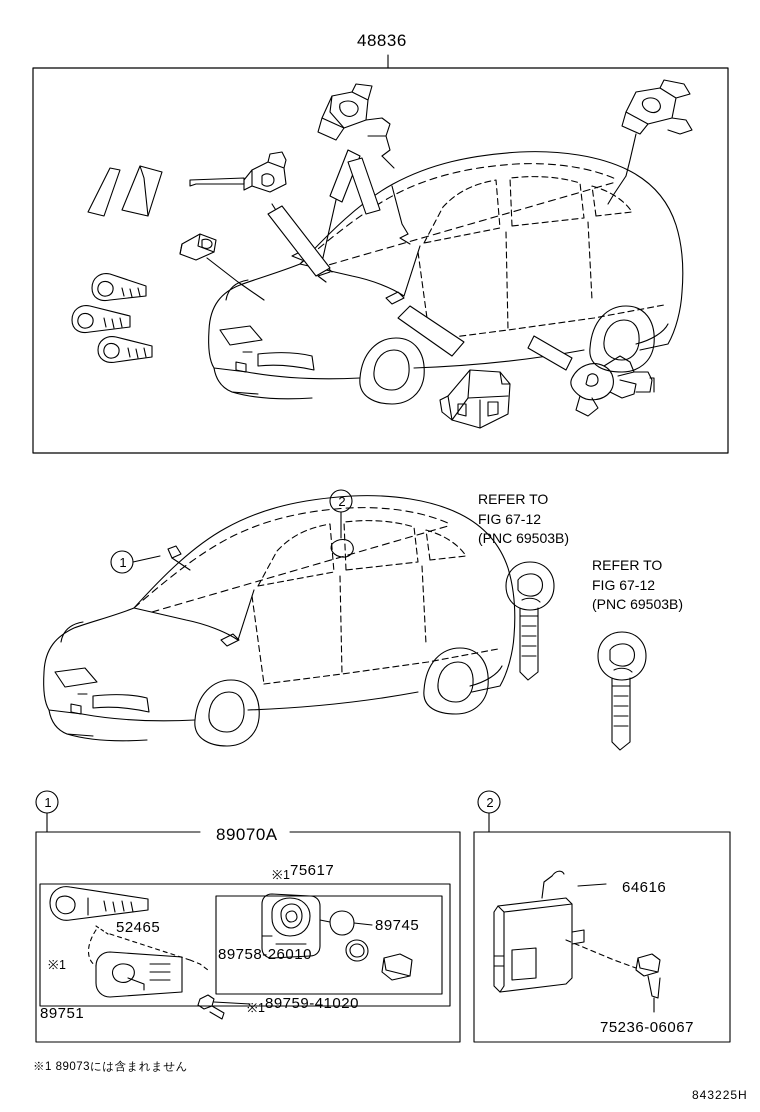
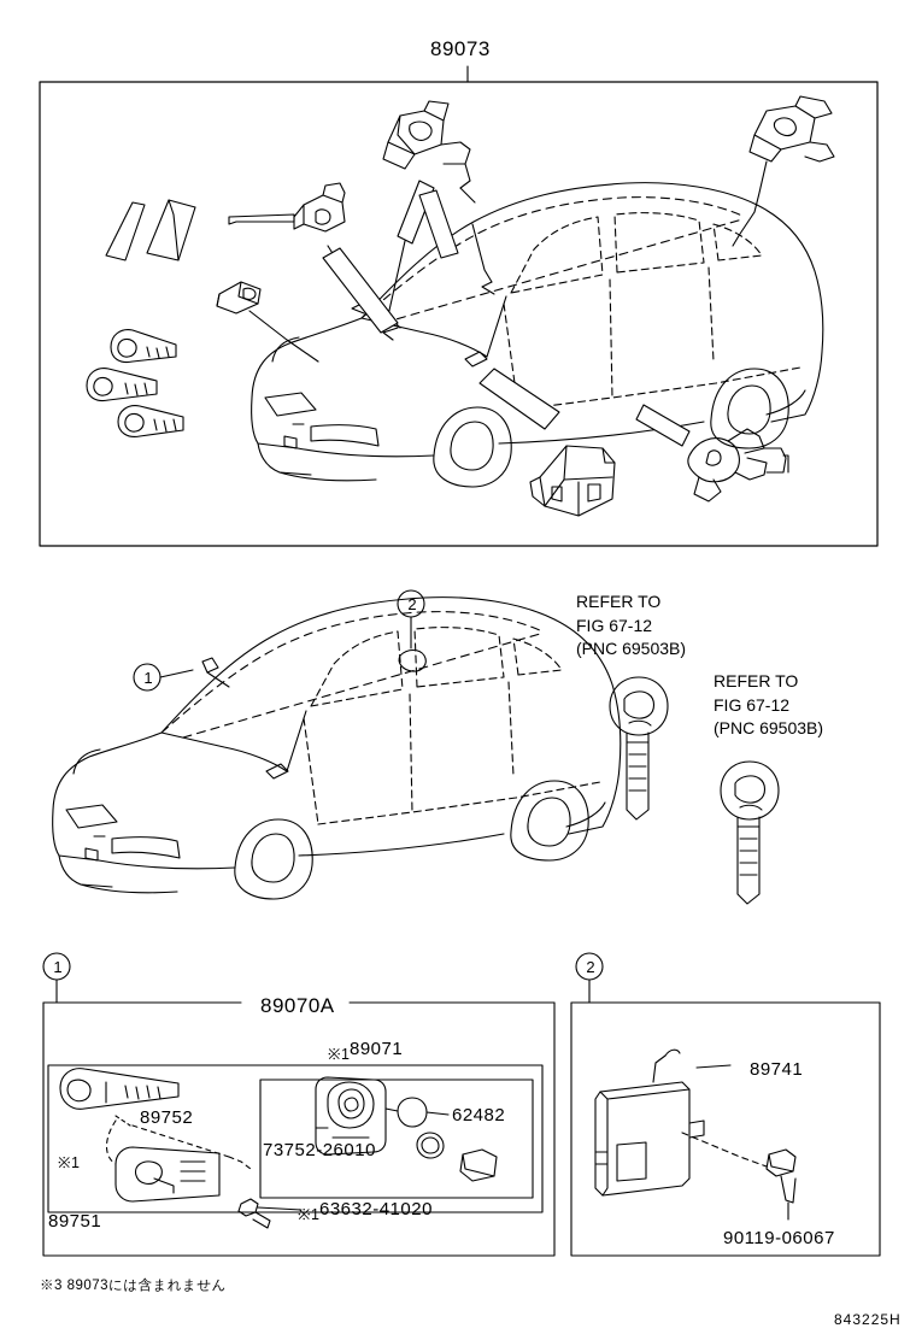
- 48836
+ 89073
  1
  2
  REFER TO
  FIG 67-12
  (PNC 69503B)
  REFER TO
  FIG 67-12
  (PNC 69503B)
  1
  2
  89070A
- 52465
+ 89752
  ※1
  89751
  ※1
- 75617
+ 89071
- 89745
+ 62482
- 89758-26010
+ 73752-26010
  ※1
- 89759-41020
+ 63632-41020
- 64616
+ 89741
- 75236-06067
+ 90119-06067
- ※1 89073には含まれません
+ ※3 89073には含まれません
  843225H
